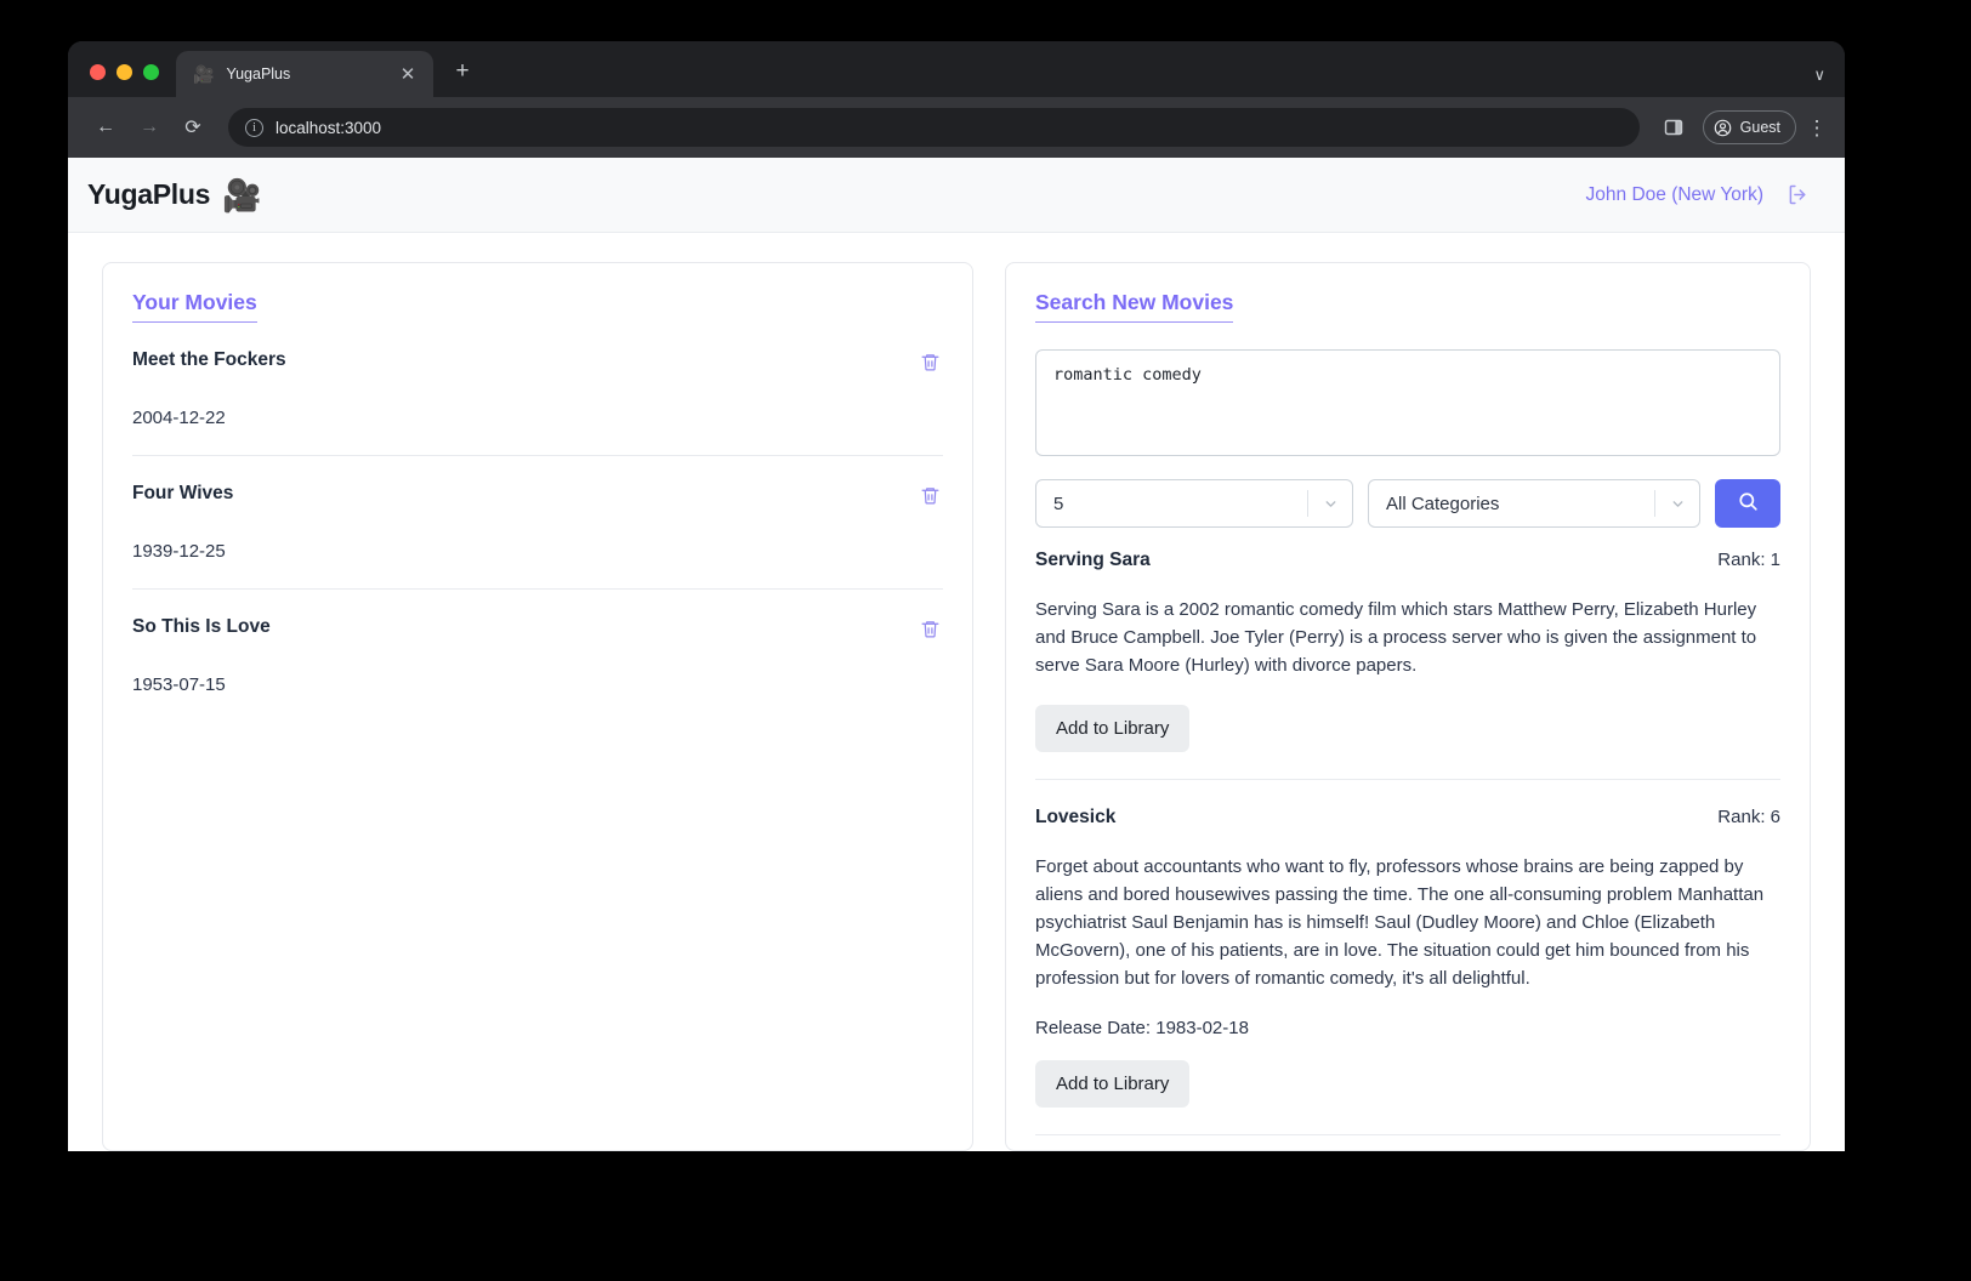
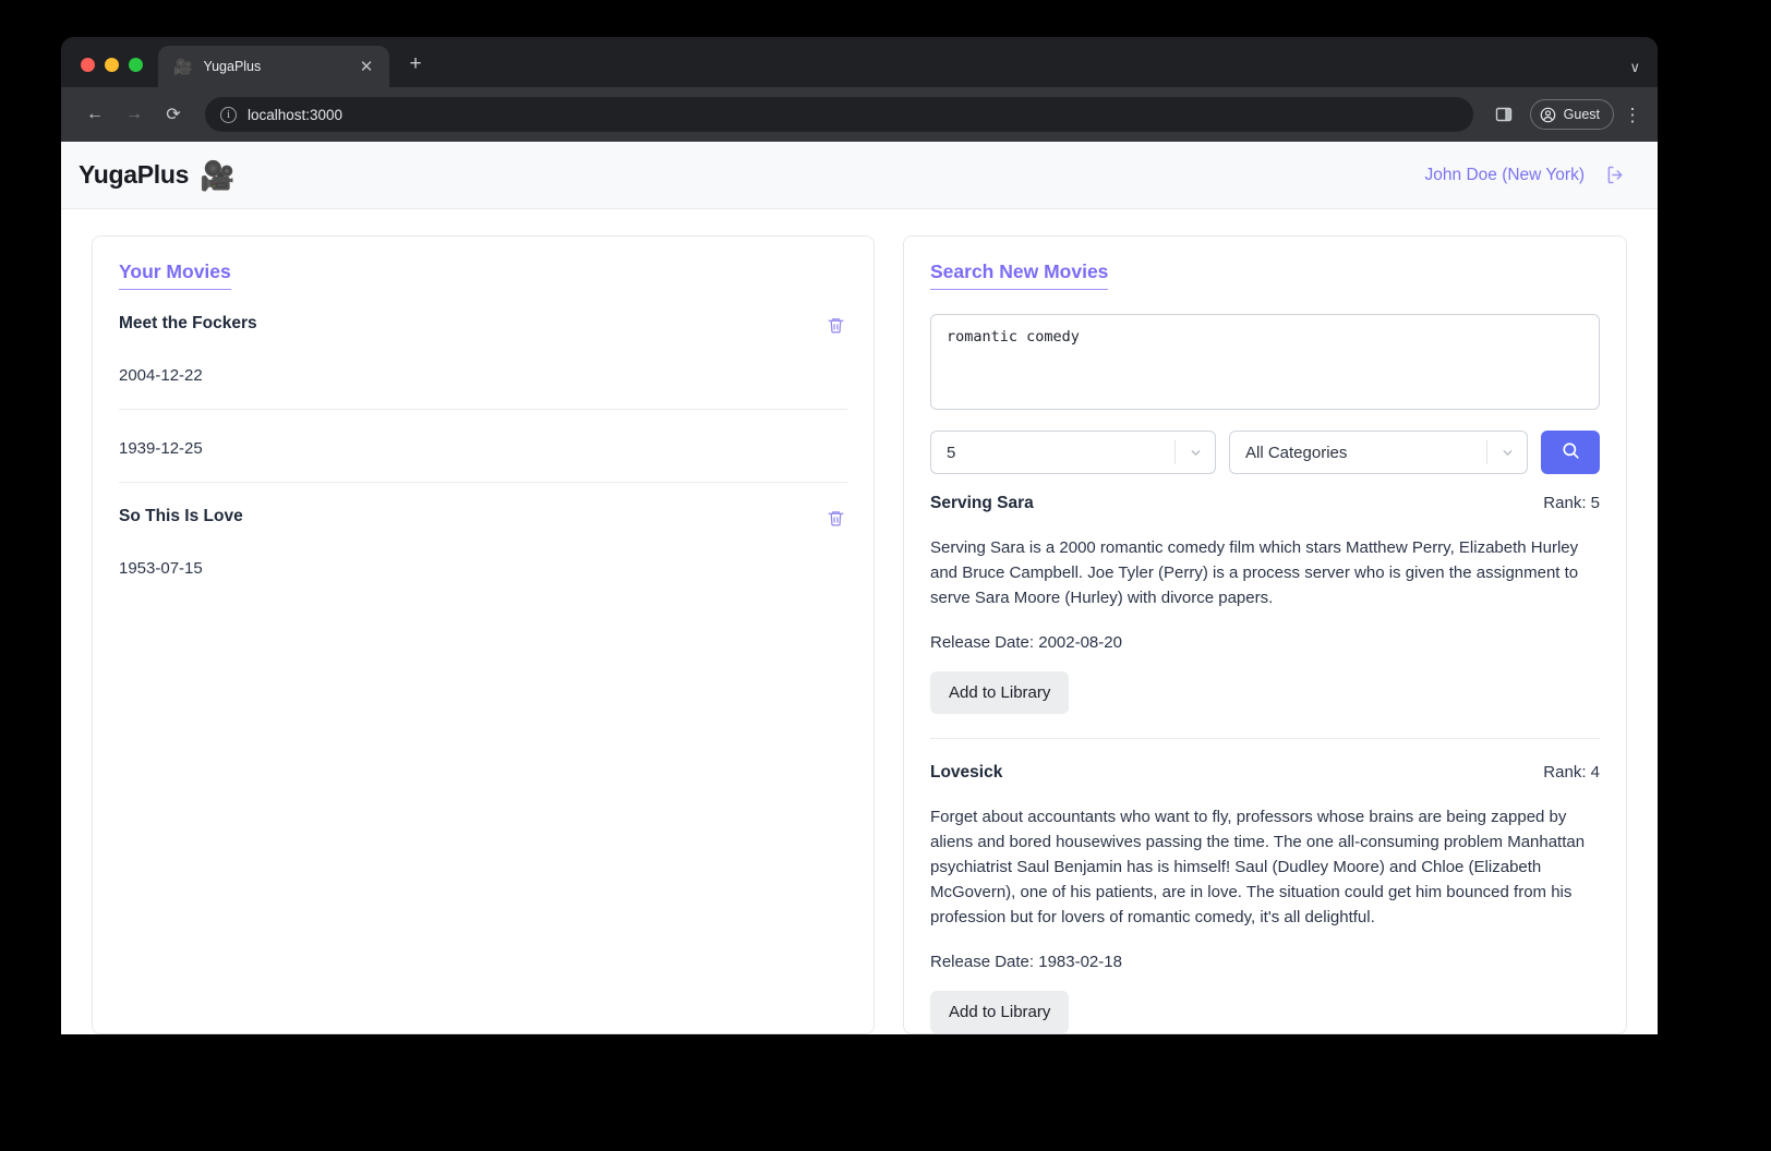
  🎥
  YugaPlus
  ✕
  +
  ∨
  ←
  →
  ⟳
  i
  localhost:3000
  Guest
  ⋮
  YugaPlus
  🎥
  John Doe (New York)
  Your Movies
  Meet the Fockers
  2004-12-22
- Four Wives
  1939-12-25
  So This Is Love
  1953-07-15
  Search New Movies romantic comedy
  5
  All Categories
  Serving Sara
- Rank: 1
+ Rank: 5
- Serving Sara is a 2002 romantic comedy film which stars Matthew Perry, Elizabeth Hurley and Bruce Campbell. Joe Tyler (Perry) is a process server who is given the assignment to serve Sara Moore (Hurley) with divorce papers.
+ Serving Sara is a 2000 romantic comedy film which stars Matthew Perry, Elizabeth Hurley and Bruce Campbell. Joe Tyler (Perry) is a process server who is given the assignment to serve Sara Moore (Hurley) with divorce papers.
+ Release Date: 2002-08-20
  Add to Library
  Lovesick
- Rank: 6
+ Rank: 4
  Forget about accountants who want to fly, professors whose brains are being zapped by aliens and bored housewives passing the time. The one all-consuming problem Manhattan psychiatrist Saul Benjamin has is himself! Saul (Dudley Moore) and Chloe (Elizabeth McGovern), one of his patients, are in love. The situation could get him bounced from his profession but for lovers of romantic comedy, it's all delightful.
  Release Date: 1983-02-18
  Add to Library
